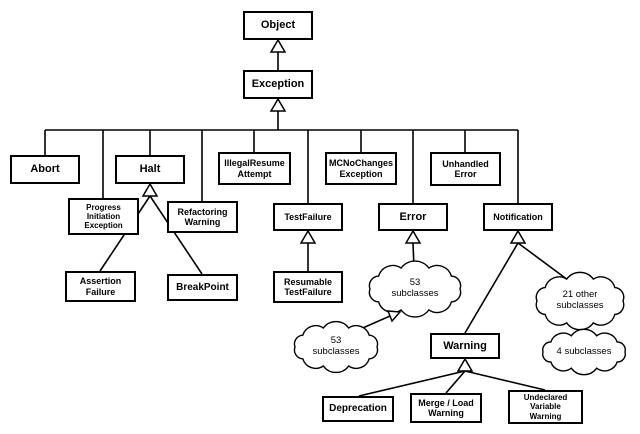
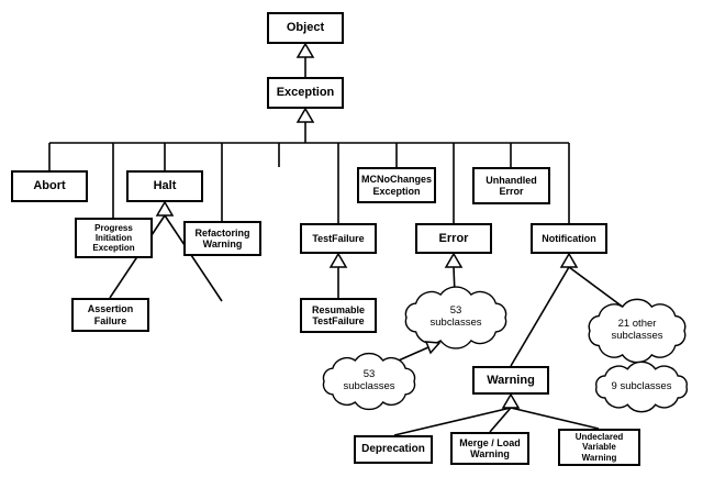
  Object
  Exception
  Abort
  Halt
- IllegalResume
- Attempt
  MCNoChanges
  Exception
  Unhandled
  Error
  Progress
  Initiation
  Exception
  Refactoring
  Warning
  TestFailure
  Error
  Notification
  Assertion
  Failure
- BreakPoint
  Resumable
  TestFailure
  Warning
  Deprecation
  Merge / Load
  Warning
  Undeclared
  Variable
  Warning
  53
  subclasses
  53
  subclasses
  21 other
  subclasses
- 4 subclasses
+ 9 subclasses
